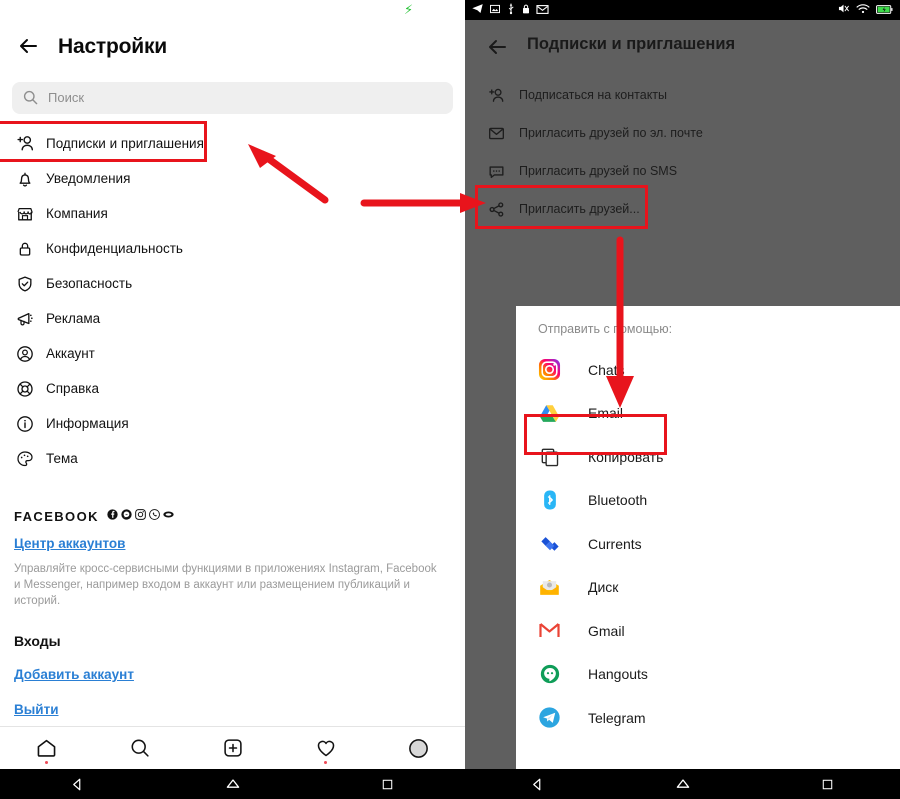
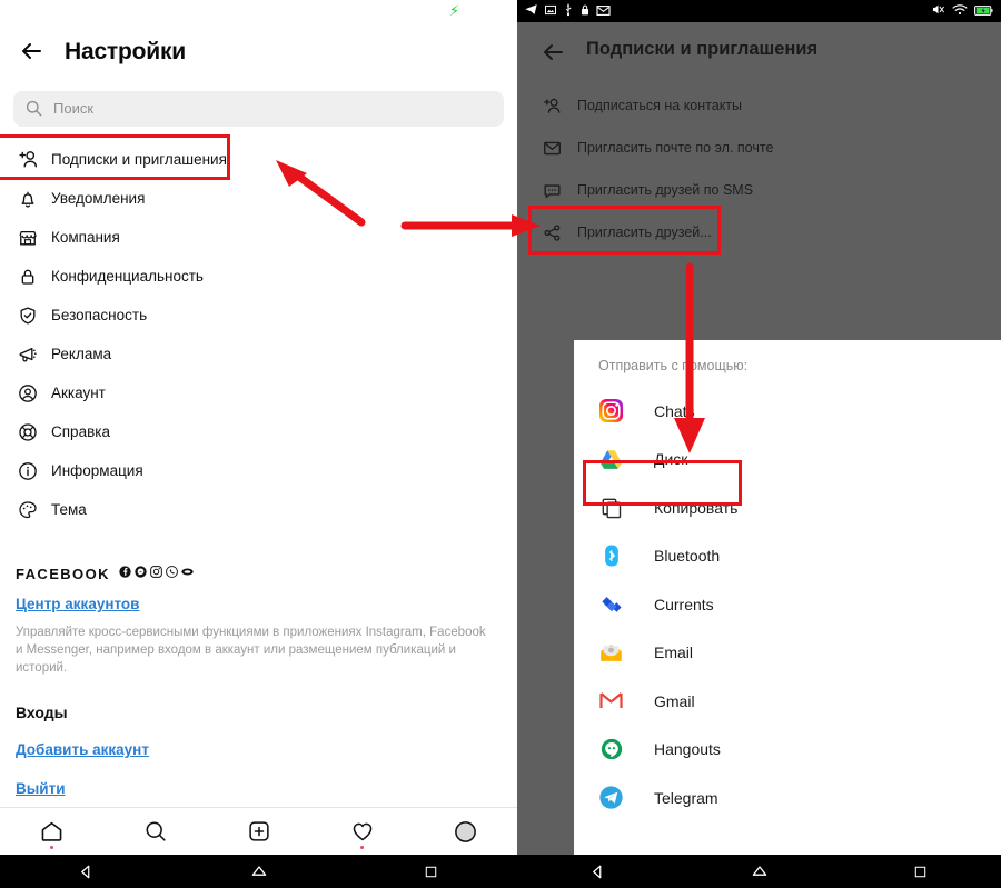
  ⚡
  Настройки
  Поиск
  Подписки и приглашения
  Уведомления
  Компания
  Конфиденциальность
  Безопасность
  Реклама
  Аккаунт
  Справка
  Информация
  Тема
  FACEBOOK
  Центр аккаунтов
  Управляйте кросс-сервисными функциями в приложениях Instagram, Facebook и Messenger, например входом в аккаунт или размещением публикаций и историй.
  Входы
  Добавить аккаунт
  Выйти
  Подписки и приглашения
  Подписаться на контакты
- Пригласить друзей по эл. почте
+ Пригласить почте по эл. почте
  Пригласить друзей по SMS
  Пригласить друзей...
  Отправить смощью:
  Chat
- Email
+ Диск
  Копировать
  Bluetooth
  Currents
- Диск
+ Email
  Gmail
  Hangouts
  Telegram
